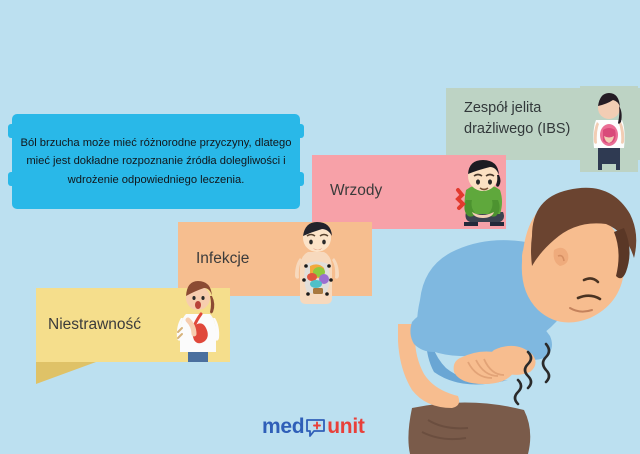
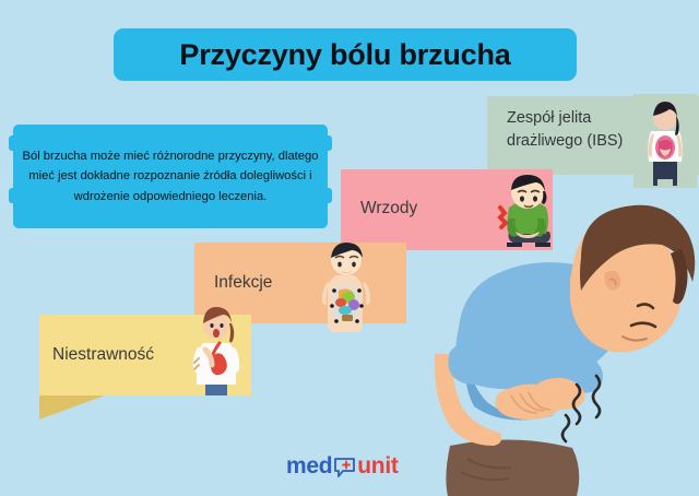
+ Przyczyny bólu brzucha
  Ból brzucha może mieć różnorodne przyczyny, dlatego mieć jest dokładne rozpoznanie źródła dolegliwości i wdrożenie odpowiedniego leczenia.
  Zespół jelita drażliwego (IBS)
  Wrzody
  Infekcje
  Niestrawność
  med
  unit
